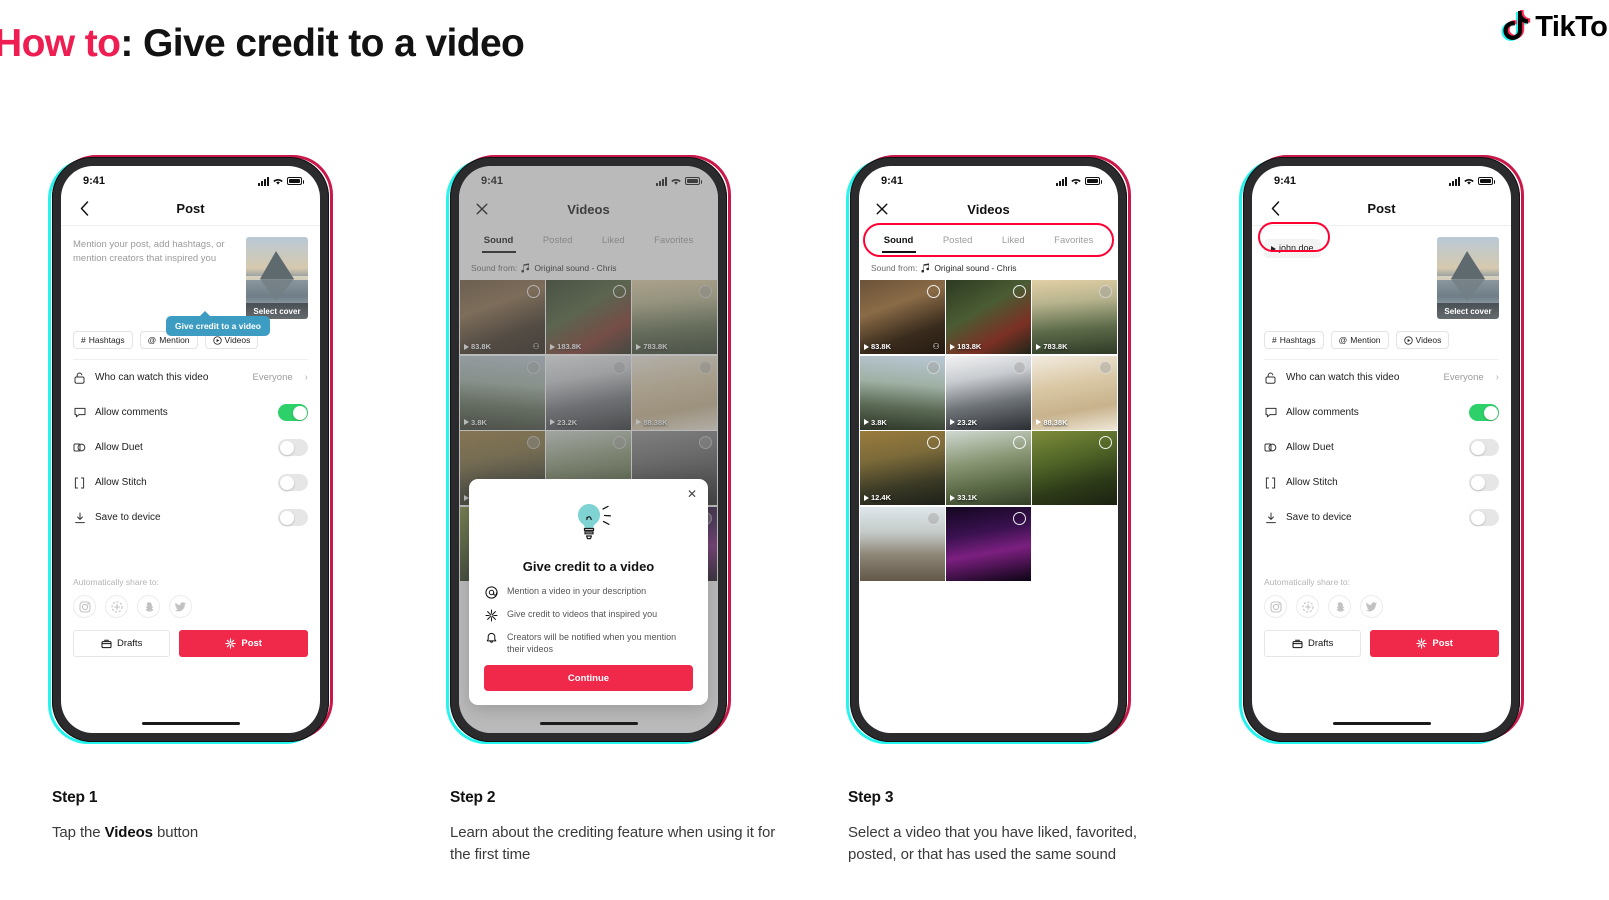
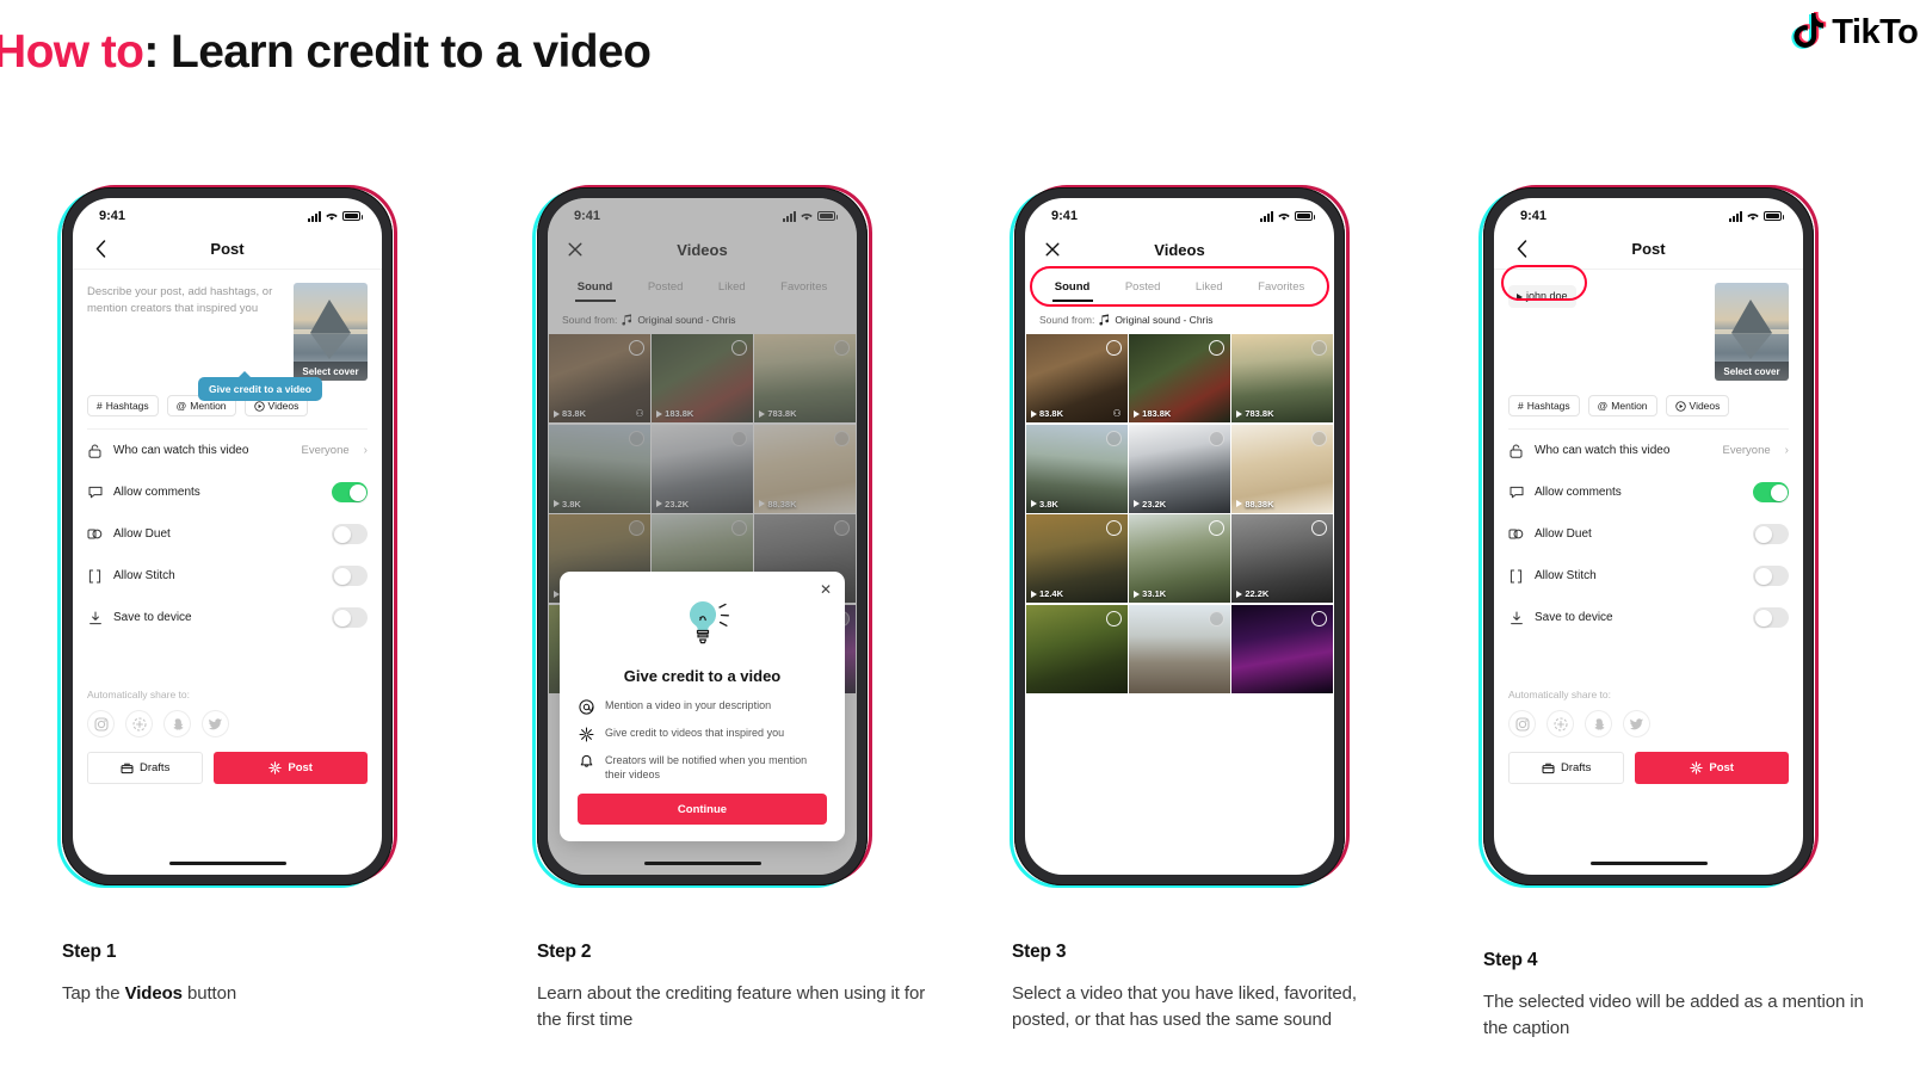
- How to: Give credit to a video
+ How to: Learn credit to a video
  TikTo
  9:41
  Post
- Mention your post, add hashtags, or mention creators that inspired you
+ Describe your post, add hashtags, or mention creators that inspired you
  Select cover
  #
  Hashtags
  @
  Mention
  Videos
  Who can watch this video
  Everyone
  ›
  Allow comments
  Allow Duet
  Allow Stitch
  Save to device
  Automatically share to:
  Drafts
  Post
  Give credit to a video
  Step 1
  Tap the Videos button
  9:41
  Videos
  Sound
  Posted
  Liked
  Favorites
  Sound from:
  Original sound - Chris
  83.8K
  ⚇
  183.8K
  783.8K
  3.8K
  23.2K
  88.38K
  ✕
  Give credit to a video
  Mention a video in your description
  Give credit to videos that inspired you
  Creators will be notified when you mention their videos
  Continue
  Step 2
  Learn about the crediting feature when using it for the first time
  9:41
  Videos
  Sound
  Posted
  Liked
  Favorites
  Sound from:
  Original sound - Chris
  83.8K
  ⚇
  183.8K
  783.8K
  3.8K
  23.2K
  88.38K
  12.4K
  33.1K
+ 22.2K
  Step 3
  Select a video that you have liked, favorited, posted, or that has used the same sound
  9:41
  Post
  john.doe
  Select cover
  #
  Hashtags
  @
  Mention
  Videos
  Who can watch this video
  Everyone
  ›
  Allow comments
  Allow Duet
  Allow Stitch
  Save to device
  Automatically share to:
  Drafts
  Post
+ Step 4
+ The selected video will be added as a mention in the caption
